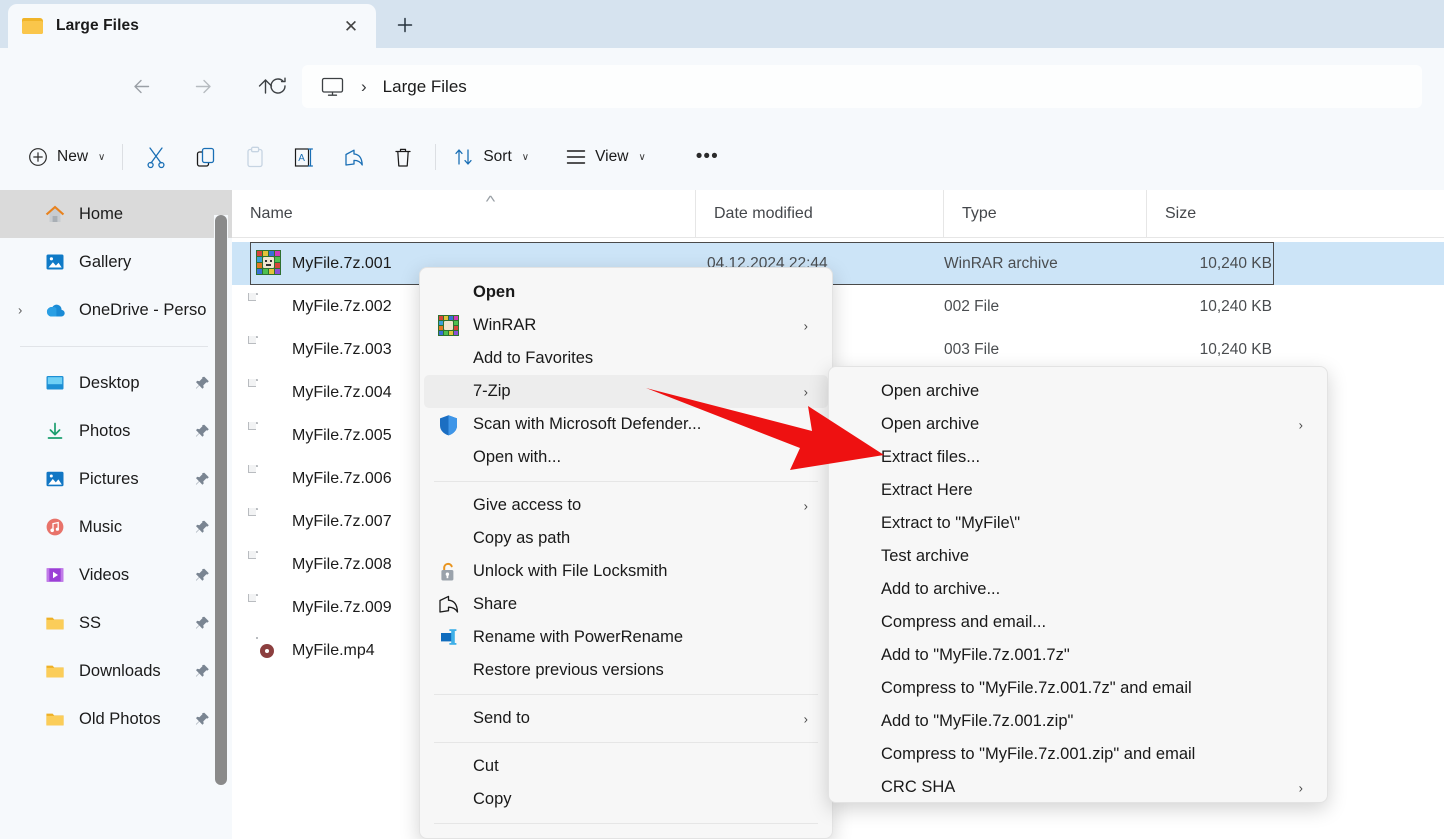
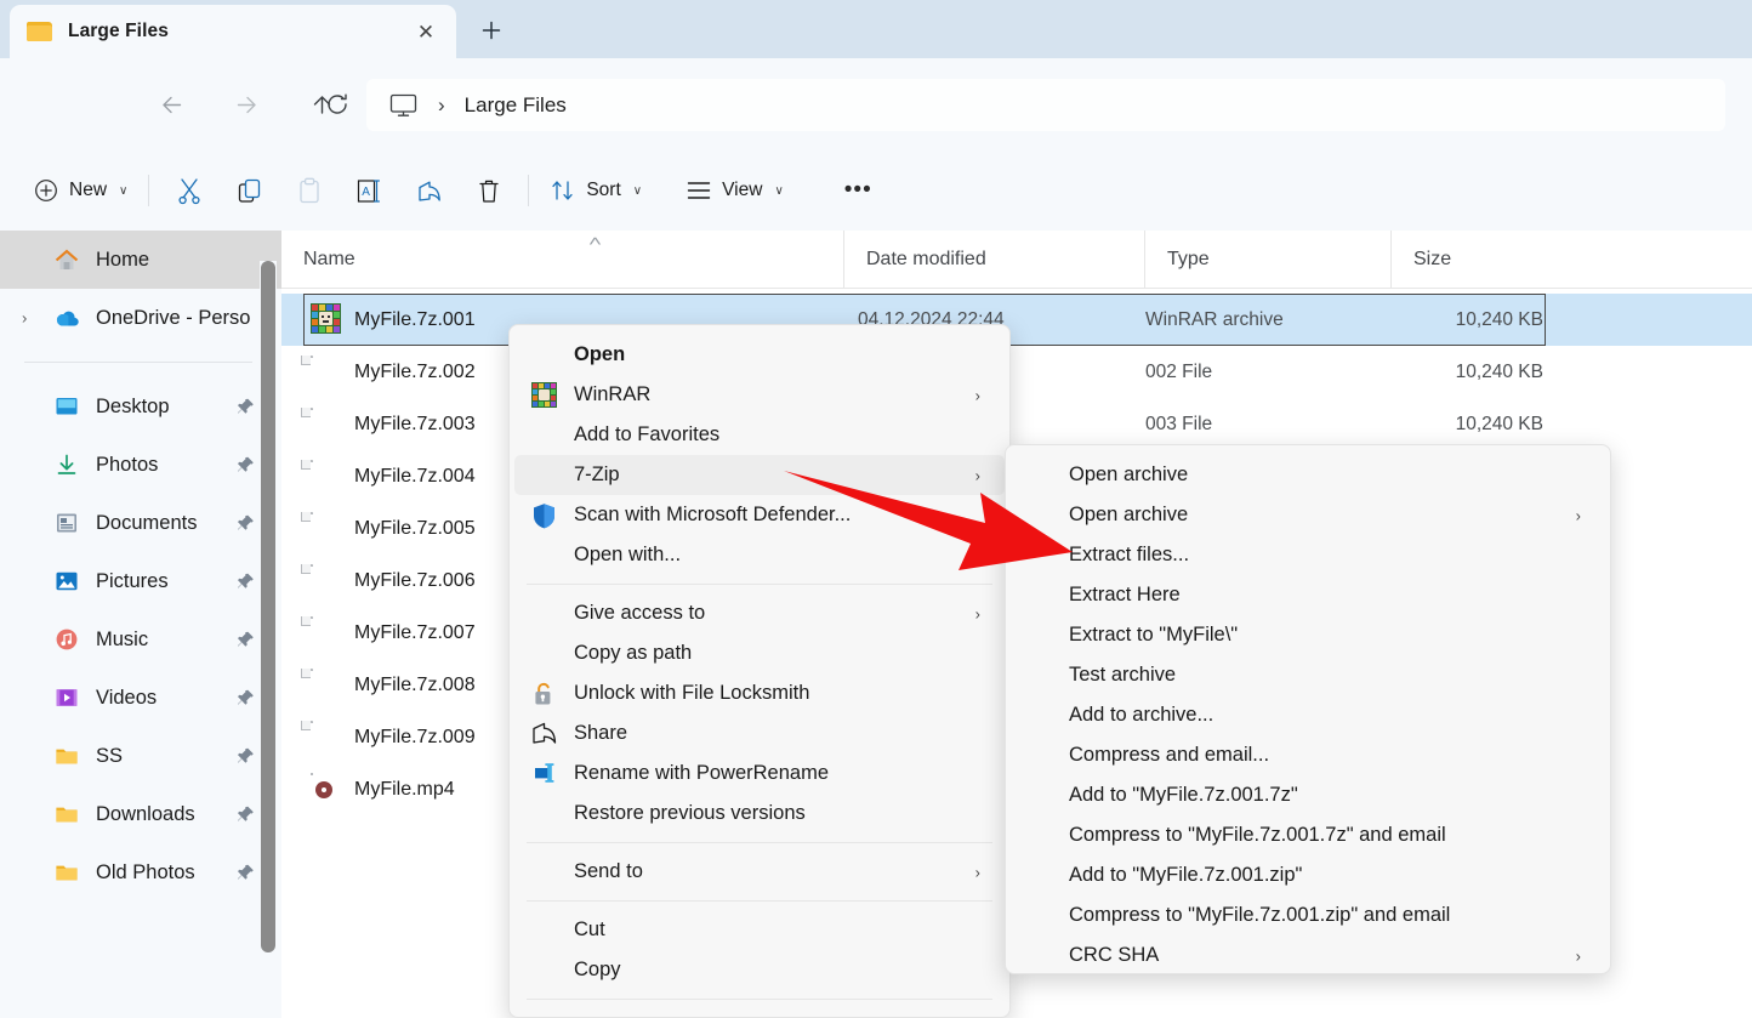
  Large Files
  ✕
  ›
  Large Files
  New
  ∨
  A
  Sort
  ∨
  View
  ∨
  •••
  Home
- Gallery
  ›
  OneDrive - Perso
  Desktop
  Photos
+ Documents
  Pictures
  Music
  Videos
  SS
  Downloads
  Old Photos
  Name
  ˄
  Date modified
  Type
  Size
  MyFile.7z.001
  04.12.2024 22:44
  WinRAR archive
  10,240 KB
  MyFile.7z.002
  002 File
  10,240 KB
  MyFile.7z.003
  003 File
  10,240 KB
  MyFile.7z.004
  MyFile.7z.005
  MyFile.7z.006
  MyFile.7z.007
  MyFile.7z.008
  MyFile.7z.009
  MyFile.mp4
  Open
  WinRAR
  ›
  Add to Favorites
  7-Zip
  ›
  Scan with Microsoft Defender...
  Open with...
  Give access to
  ›
  Copy as path
  Unlock with File Locksmith
  Share
  Rename with PowerRename
  Restore previous versions
  Send to
  ›
  Cut
  Copy
  Open archive
  Open archive
  ›
  Extract files...
  Extract Here
  Extract to "MyFile\"
  Test archive
  Add to archive...
  Compress and email...
  Add to "MyFile.7z.001.7z"
  Compress to "MyFile.7z.001.7z" and email
  Add to "MyFile.7z.001.zip"
  Compress to "MyFile.7z.001.zip" and email
  CRC SHA
  ›
